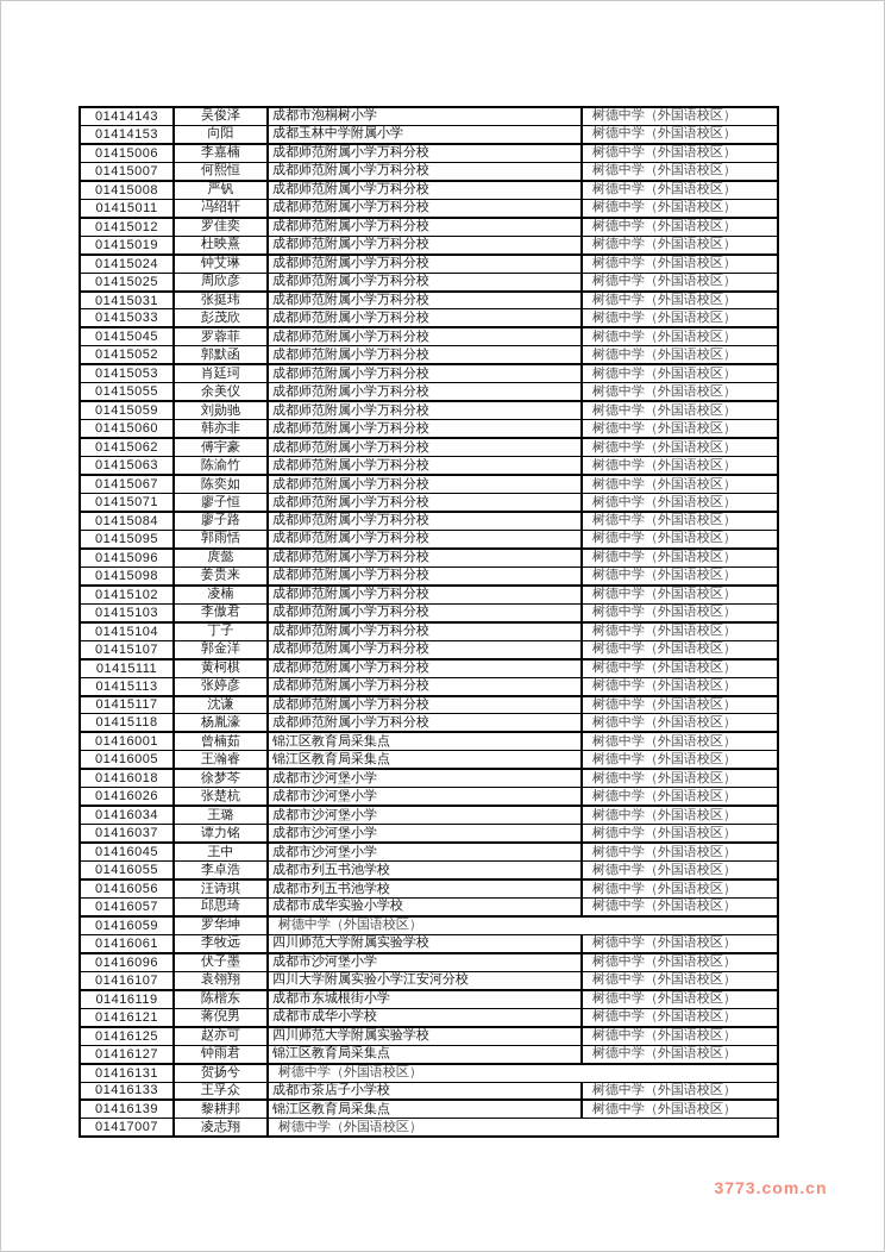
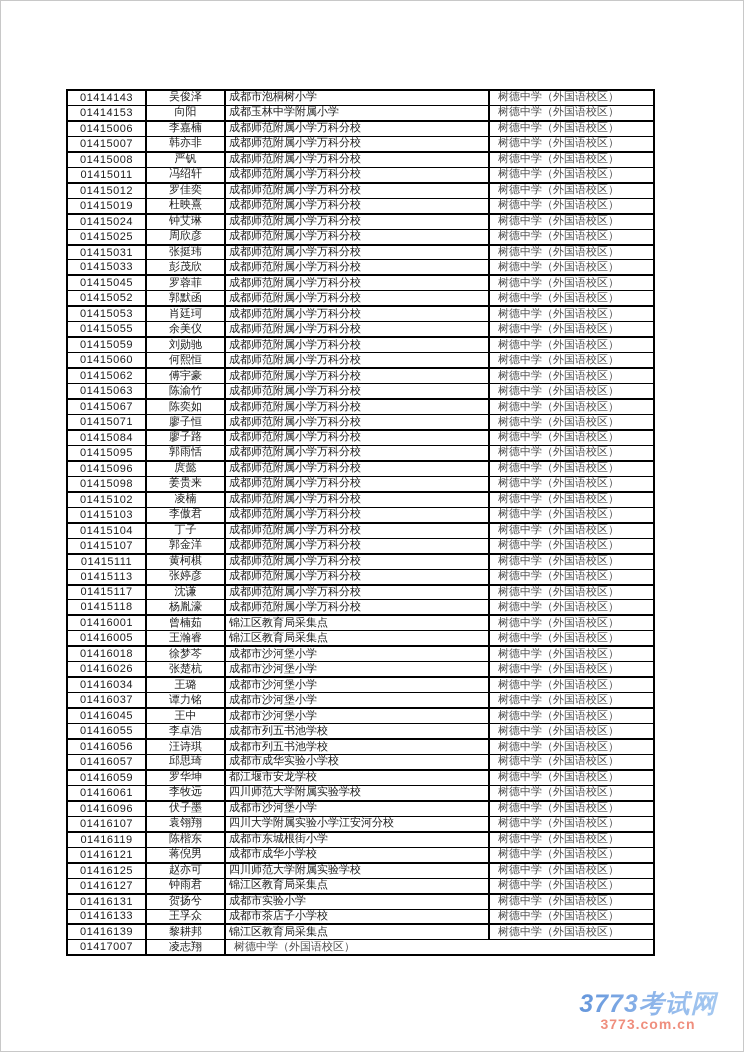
  01414143
  吴俊泽
  成都市泡桐树小学
  树德中学（外国语校区）
  01414153
  向阳
  成都玉林中学附属小学
  树德中学（外国语校区）
  01415006
  李嘉楠
  成都师范附属小学万科分校
  树德中学（外国语校区）
  01415007
- 何熙恒
+ 韩亦非
  成都师范附属小学万科分校
  树德中学（外国语校区）
  01415008
  严钒
  成都师范附属小学万科分校
  树德中学（外国语校区）
  01415011
  冯绍轩
  成都师范附属小学万科分校
  树德中学（外国语校区）
  01415012
  罗佳奕
  成都师范附属小学万科分校
  树德中学（外国语校区）
  01415019
  杜映熹
  成都师范附属小学万科分校
  树德中学（外国语校区）
  01415024
  钟艾琳
  成都师范附属小学万科分校
  树德中学（外国语校区）
  01415025
  周欣彦
  成都师范附属小学万科分校
  树德中学（外国语校区）
  01415031
  张挺玮
  成都师范附属小学万科分校
  树德中学（外国语校区）
  01415033
  彭茂欣
  成都师范附属小学万科分校
  树德中学（外国语校区）
  01415045
  罗蓉菲
  成都师范附属小学万科分校
  树德中学（外国语校区）
  01415052
  郭默函
  成都师范附属小学万科分校
  树德中学（外国语校区）
  01415053
  肖廷珂
  成都师范附属小学万科分校
  树德中学（外国语校区）
  01415055
  余美仪
  成都师范附属小学万科分校
  树德中学（外国语校区）
  01415059
  刘勋驰
  成都师范附属小学万科分校
  树德中学（外国语校区）
  01415060
- 韩亦非
+ 何熙恒
  成都师范附属小学万科分校
  树德中学（外国语校区）
  01415062
  傅宇豪
  成都师范附属小学万科分校
  树德中学（外国语校区）
  01415063
  陈渝竹
  成都师范附属小学万科分校
  树德中学（外国语校区）
  01415067
  陈奕如
  成都师范附属小学万科分校
  树德中学（外国语校区）
  01415071
  廖子恒
  成都师范附属小学万科分校
  树德中学（外国语校区）
  01415084
  廖子路
  成都师范附属小学万科分校
  树德中学（外国语校区）
  01415095
  郭雨恬
  成都师范附属小学万科分校
  树德中学（外国语校区）
  01415096
  庹懿
  成都师范附属小学万科分校
  树德中学（外国语校区）
  01415098
  姜贵来
  成都师范附属小学万科分校
  树德中学（外国语校区）
  01415102
  凌楠
  成都师范附属小学万科分校
  树德中学（外国语校区）
  01415103
  李傲君
  成都师范附属小学万科分校
  树德中学（外国语校区）
  01415104
  丁子
  成都师范附属小学万科分校
  树德中学（外国语校区）
  01415107
  郭金洋
  成都师范附属小学万科分校
  树德中学（外国语校区）
  01415111
  黄柯棋
  成都师范附属小学万科分校
  树德中学（外国语校区）
  01415113
  张婷彦
  成都师范附属小学万科分校
  树德中学（外国语校区）
  01415117
  沈谦
  成都师范附属小学万科分校
  树德中学（外国语校区）
  01415118
  杨胤濠
  成都师范附属小学万科分校
  树德中学（外国语校区）
  01416001
  曾楠茹
  锦江区教育局采集点
  树德中学（外国语校区）
  01416005
  王瀚睿
  锦江区教育局采集点
  树德中学（外国语校区）
  01416018
  徐梦芩
  成都市沙河堡小学
  树德中学（外国语校区）
  01416026
  张楚杭
  成都市沙河堡小学
  树德中学（外国语校区）
  01416034
  王璐
  成都市沙河堡小学
  树德中学（外国语校区）
  01416037
  谭力铭
  成都市沙河堡小学
  树德中学（外国语校区）
  01416045
  王中
  成都市沙河堡小学
  树德中学（外国语校区）
  01416055
  李卓浩
  成都市列五书池学校
  树德中学（外国语校区）
  01416056
  汪诗琪
  成都市列五书池学校
  树德中学（外国语校区）
  01416057
  邱思琦
  成都市成华实验小学校
  树德中学（外国语校区）
  01416059
  罗华坤
+ 都江堰市安龙学校
  树德中学（外国语校区）
  01416061
  李牧远
  四川师范大学附属实验学校
  树德中学（外国语校区）
  01416096
  伏子墨
  成都市沙河堡小学
  树德中学（外国语校区）
  01416107
  袁翎翔
  四川大学附属实验小学江安河分校
  树德中学（外国语校区）
  01416119
  陈楷东
  成都市东城根街小学
  树德中学（外国语校区）
  01416121
  蒋倪男
  成都市成华小学校
  树德中学（外国语校区）
  01416125
  赵亦可
  四川师范大学附属实验学校
  树德中学（外国语校区）
  01416127
  钟雨君
  锦江区教育局采集点
  树德中学（外国语校区）
  01416131
  贺扬兮
+ 成都市实验小学
  树德中学（外国语校区）
  01416133
  王孚众
  成都市茶店子小学校
  树德中学（外国语校区）
  01416139
  黎耕邦
  锦江区教育局采集点
  树德中学（外国语校区）
  01417007
  凌志翔
  树德中学（外国语校区）
+ 3773考试网
  3773.com.cn
